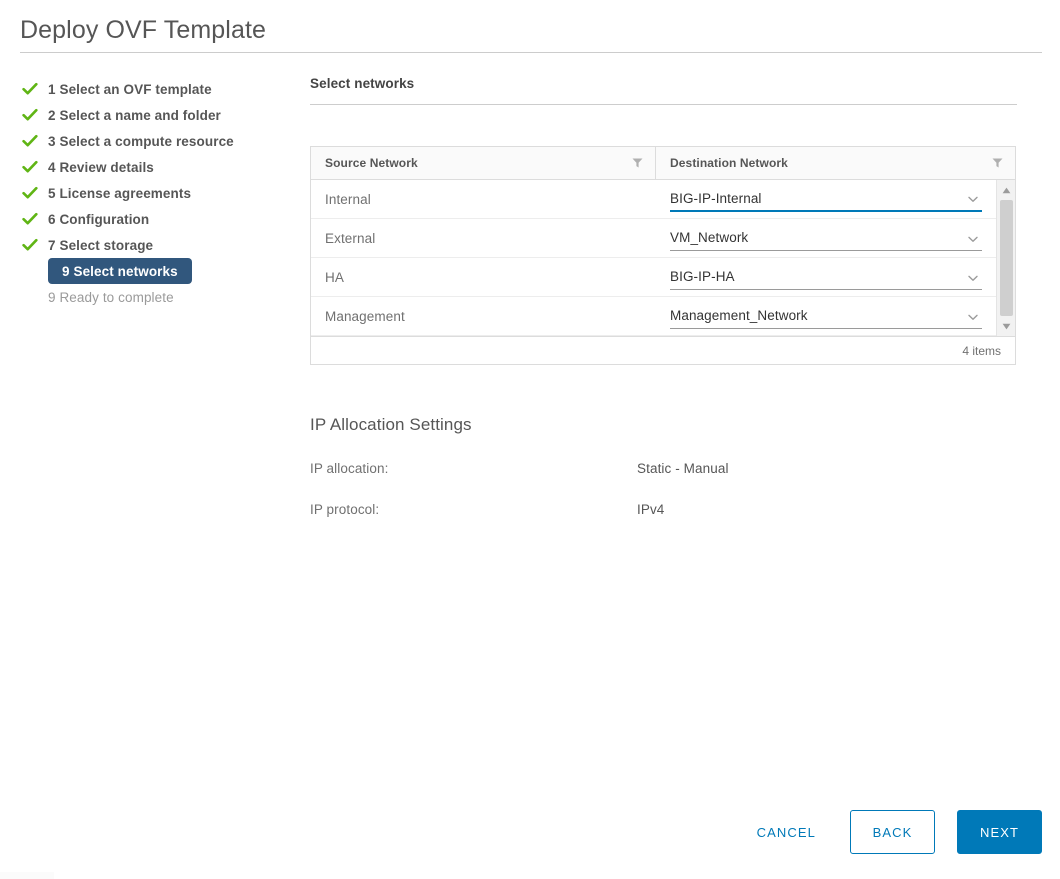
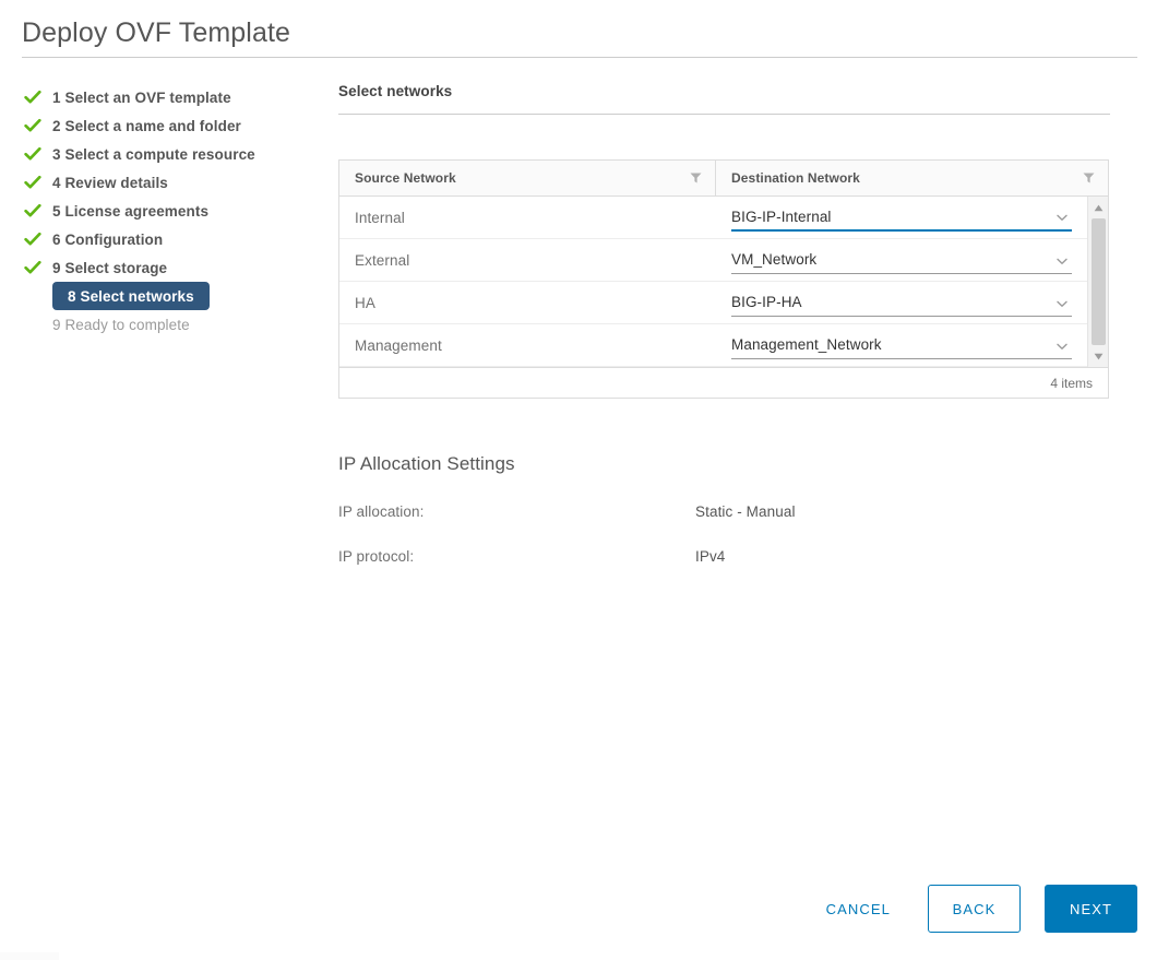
  Deploy OVF Template
  1 Select an OVF template
  2 Select a name and folder
  3 Select a compute resource
  4 Review details
  5 License agreements
  6 Configuration
- 7 Select storage
+ 9 Select storage
- 9 Select networks
+ 8 Select networks
  9 Ready to complete
  Select networks
  Source Network
  Destination Network
  Internal
  BIG-IP-Internal
  External
  VM_Network
  HA
  BIG-IP-HA
  Management
  Management_Network
  4 items
  IP Allocation Settings
  IP allocation:
  Static - Manual
  IP protocol:
  IPv4
  CANCEL
  BACK
  NEXT
